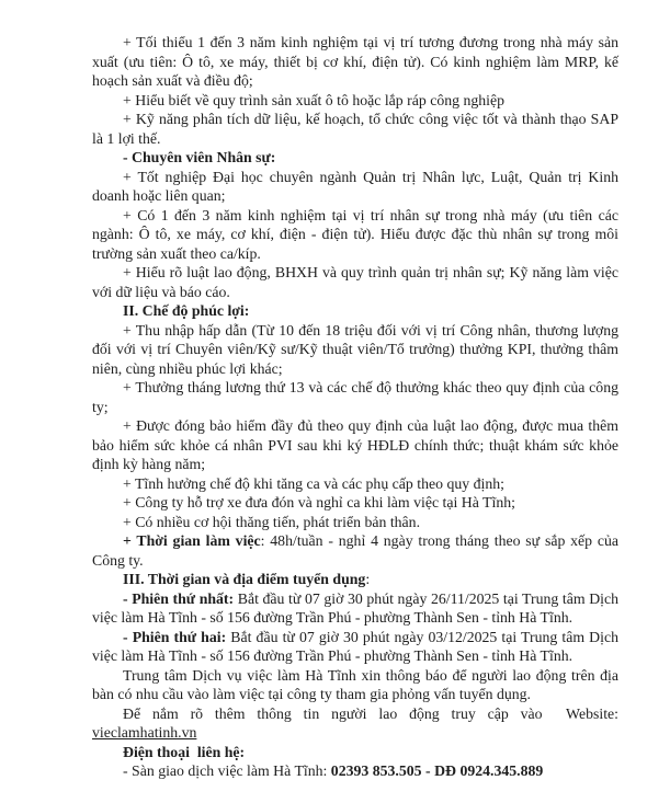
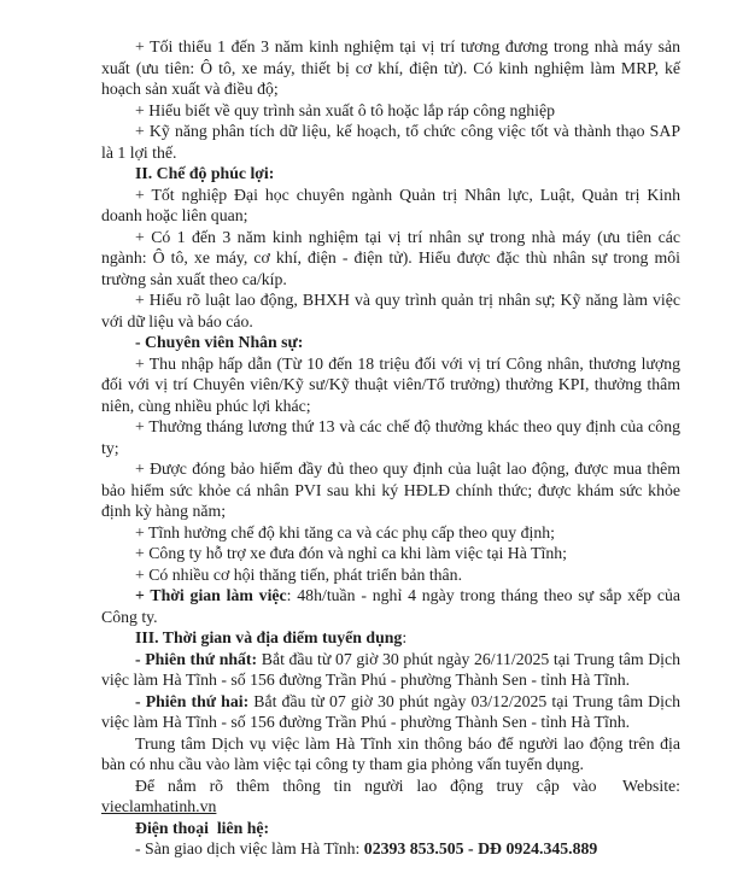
  + Tối thiểu 1 đến 3 năm kinh nghiệm tại vị trí tương đương trong nhà máy sản xuất (ưu tiên: Ô tô, xe máy, thiết bị cơ khí, điện tử). Có kinh nghiệm làm MRP, kế hoạch sản xuất và điều độ;
  + Hiểu biết về quy trình sản xuất ô tô hoặc lắp ráp công nghiệp
  + Kỹ năng phân tích dữ liệu, kế hoạch, tổ chức công việc tốt và thành thạo SAP là 1 lợi thế.
- - Chuyên viên Nhân sự:
+ II. Chế độ phúc lợi:
  + Tốt nghiệp Đại học chuyên ngành Quản trị Nhân lực, Luật, Quản trị Kinh doanh hoặc liên quan;
  + Có 1 đến 3 năm kinh nghiệm tại vị trí nhân sự trong nhà máy (ưu tiên các ngành: Ô tô, xe máy, cơ khí, điện - điện tử). Hiểu được đặc thù nhân sự trong môi trường sản xuất theo ca/kíp.
  + Hiểu rõ luật lao động, BHXH và quy trình quản trị nhân sự; Kỹ năng làm việc với dữ liệu và báo cáo.
- II. Chế độ phúc lợi:
+ - Chuyên viên Nhân sự:
  + Thu nhập hấp dẫn (Từ 10 đến 18 triệu đối với vị trí Công nhân, thương lượng đối với vị trí Chuyên viên/Kỹ sư/Kỹ thuật viên/Tổ trưởng) thưởng KPI, thưởng thâm niên, cùng nhiều phúc lợi khác;
  + Thưởng tháng lương thứ 13 và các chế độ thưởng khác theo quy định của công ty;
- + Được đóng bảo hiểm đầy đủ theo quy định của luật lao động, được mua thêm bảo hiểm sức khỏe cá nhân PVI sau khi ký HĐLĐ chính thức; thuật khám sức khỏe định kỳ hàng năm;
+ + Được đóng bảo hiểm đầy đủ theo quy định của luật lao động, được mua thêm bảo hiểm sức khỏe cá nhân PVI sau khi ký HĐLĐ chính thức; được khám sức khỏe định kỳ hàng năm;
  + Tĩnh hưởng chế độ khi tăng ca và các phụ cấp theo quy định;
  + Công ty hỗ trợ xe đưa đón và nghỉ ca khi làm việc tại Hà Tĩnh;
  + Có nhiều cơ hội thăng tiến, phát triển bản thân.
  + Thời gian làm việc: 48h/tuần - nghỉ 4 ngày trong tháng theo sự sắp xếp của Công ty.
  III. Thời gian và địa điểm tuyển dụng:
  - Phiên thứ nhất: Bắt đầu từ 07 giờ 30 phút ngày 26/11/2025 tại Trung tâm Dịch việc làm Hà Tĩnh - số 156 đường Trần Phú - phường Thành Sen - tỉnh Hà Tĩnh.
  - Phiên thứ hai: Bắt đầu từ 07 giờ 30 phút ngày 03/12/2025 tại Trung tâm Dịch việc làm Hà Tĩnh - số 156 đường Trần Phú - phường Thành Sen - tỉnh Hà Tĩnh.
  Trung tâm Dịch vụ việc làm Hà Tĩnh xin thông báo để người lao động trên địa bàn có nhu cầu vào làm việc tại công ty tham gia phỏng vấn tuyển dụng.
  Để nắm rõ thêm thông tin người lao động truy cập vào Website: vieclamhatinh.vn
  Điện thoại liên hệ:
  - Sàn giao dịch việc làm Hà Tĩnh: 02393 853.505 - DĐ 0924.345.889
